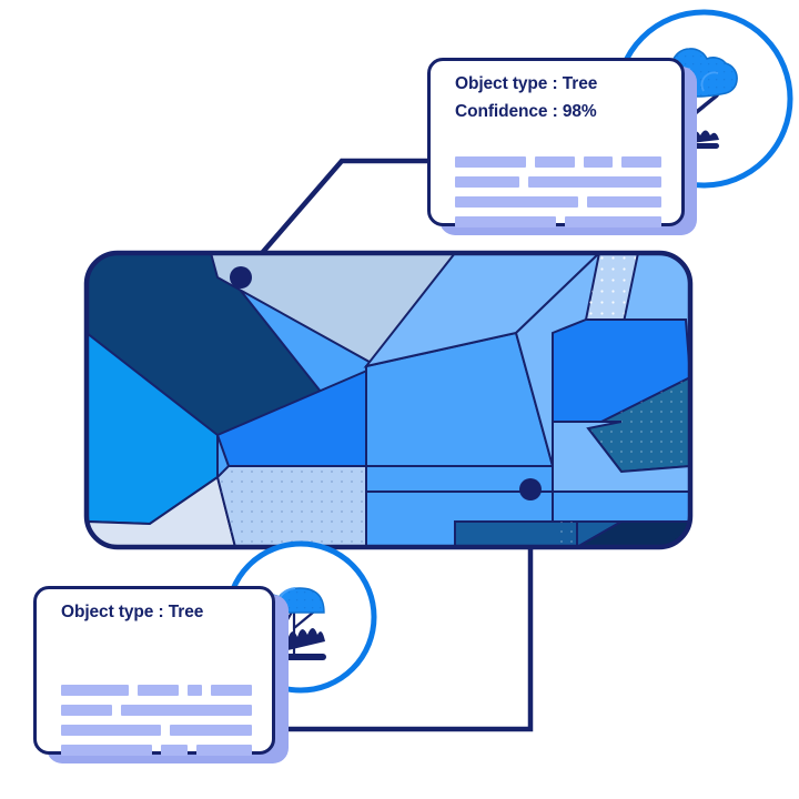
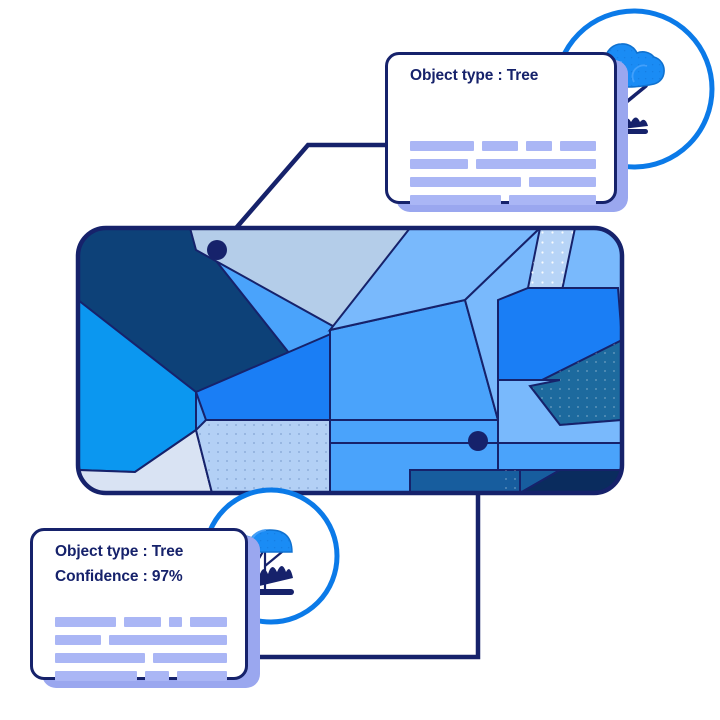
  Object type : Tree
- Confidence : 98%
  Object type : Tree
+ Confidence : 97%
